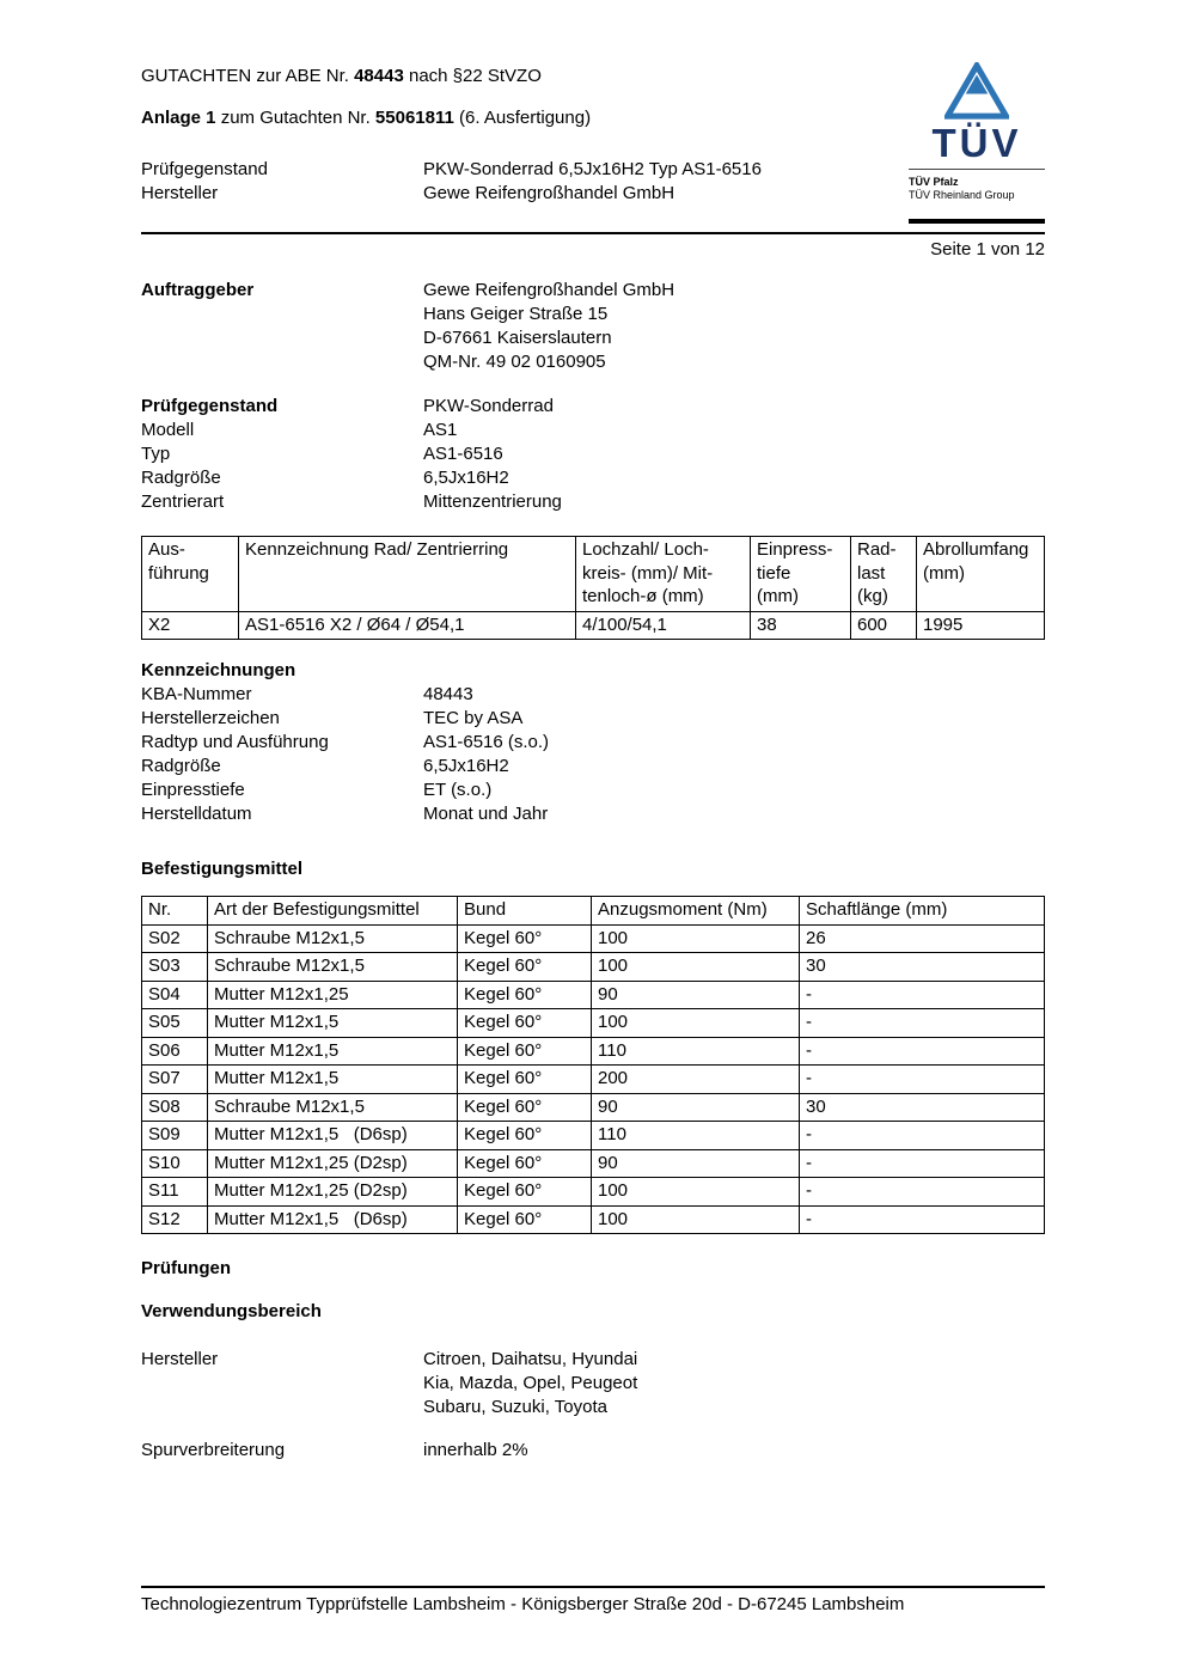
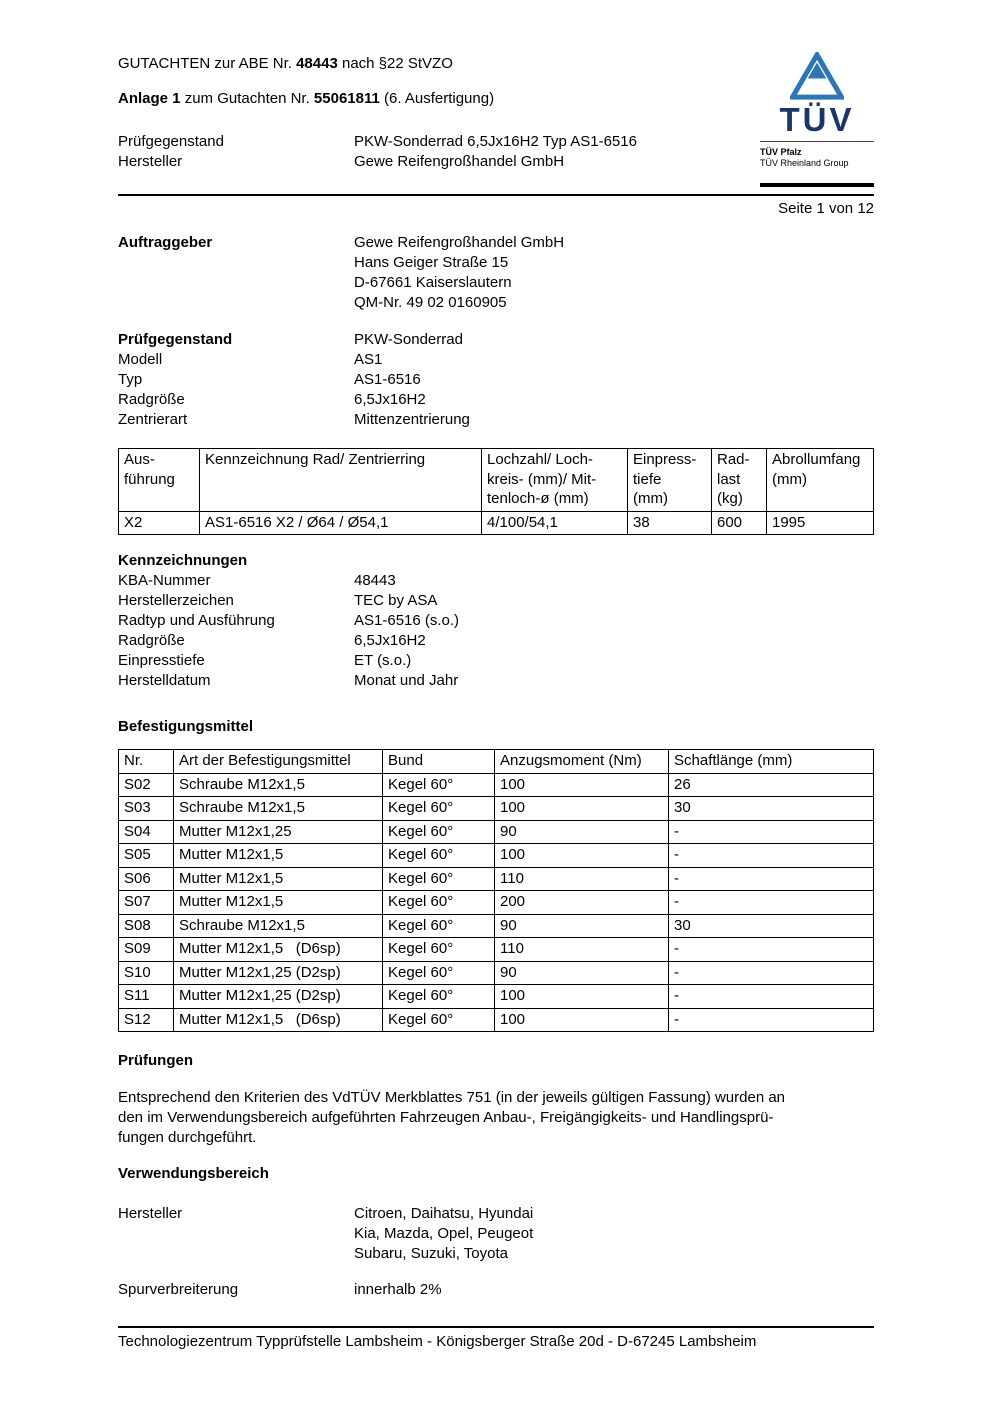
  GUTACHTEN zur ABE Nr. 48443 nach §22 StVZO
  Anlage 1 zum Gutachten Nr. 55061811 (6. Ausfertigung)
  Prüfgegenstand
  PKW-Sonderrad 6,5Jx16H2 Typ AS1-6516
  Hersteller
  Gewe Reifengroßhandel GmbH
  TÜV
  TÜV Pfalz
  TÜV Rheinland Group
  Seite 1 von 12
  Auftraggeber
  Gewe Reifengroßhandel GmbH
  Hans Geiger Straße 15
  D-67661 Kaiserslautern
  QM-Nr. 49 02 0160905
  Prüfgegenstand
  PKW-Sonderrad
  Modell
  AS1
  Typ
  AS1-6516
  Radgröße
  6,5Jx16H2
  Zentrierart
  Mittenzentrierung
  Aus- führung	Kennzeichnung Rad/ Zentrierring	Lochzahl/ Loch- kreis- (mm)/ Mit- tenloch-ø (mm)	Einpress- tiefe (mm)	Rad- last (kg)	Abrollumfang (mm)
  X2	AS1-6516 X2 / Ø64 / Ø54,1	4/100/54,1	38	600	1995
  Kennzeichnungen
  KBA-Nummer
  48443
  Herstellerzeichen
  TEC by ASA
  Radtyp und Ausführung
  AS1-6516 (s.o.)
  Radgröße
  6,5Jx16H2
  Einpresstiefe
  ET (s.o.)
  Herstelldatum
  Monat und Jahr
  Befestigungsmittel
  Nr.	Art der Befestigungsmittel	Bund	Anzugsmoment (Nm)	Schaftlänge (mm)
  S02	Schraube M12x1,5	Kegel 60°	100	26
  S03	Schraube M12x1,5	Kegel 60°	100	30
  S04	Mutter M12x1,25	Kegel 60°	90	-
  S05	Mutter M12x1,5	Kegel 60°	100	-
  S06	Mutter M12x1,5	Kegel 60°	110	-
  S07	Mutter M12x1,5	Kegel 60°	200	-
  S08	Schraube M12x1,5	Kegel 60°	90	30
  S09	Mutter M12x1,5 (D6sp)	Kegel 60°	110	-
  S10	Mutter M12x1,25 (D2sp)	Kegel 60°	90	-
  S11	Mutter M12x1,25 (D2sp)	Kegel 60°	100	-
  S12	Mutter M12x1,5 (D6sp)	Kegel 60°	100	-
  Prüfungen
+ Entsprechend den Kriterien des VdTÜV Merkblattes 751 (in der jeweils gültigen Fassung) wurden an
+ den im Verwendungsbereich aufgeführten Fahrzeugen Anbau-, Freigängigkeits- und Handlingsprü-
+ fungen durchgeführt.
  Verwendungsbereich
  Hersteller
  Citroen, Daihatsu, Hyundai
  Kia, Mazda, Opel, Peugeot
  Subaru, Suzuki, Toyota
  Spurverbreiterung
  innerhalb 2%
  Technologiezentrum Typprüfstelle Lambsheim - Königsberger Straße 20d - D-67245 Lambsheim
